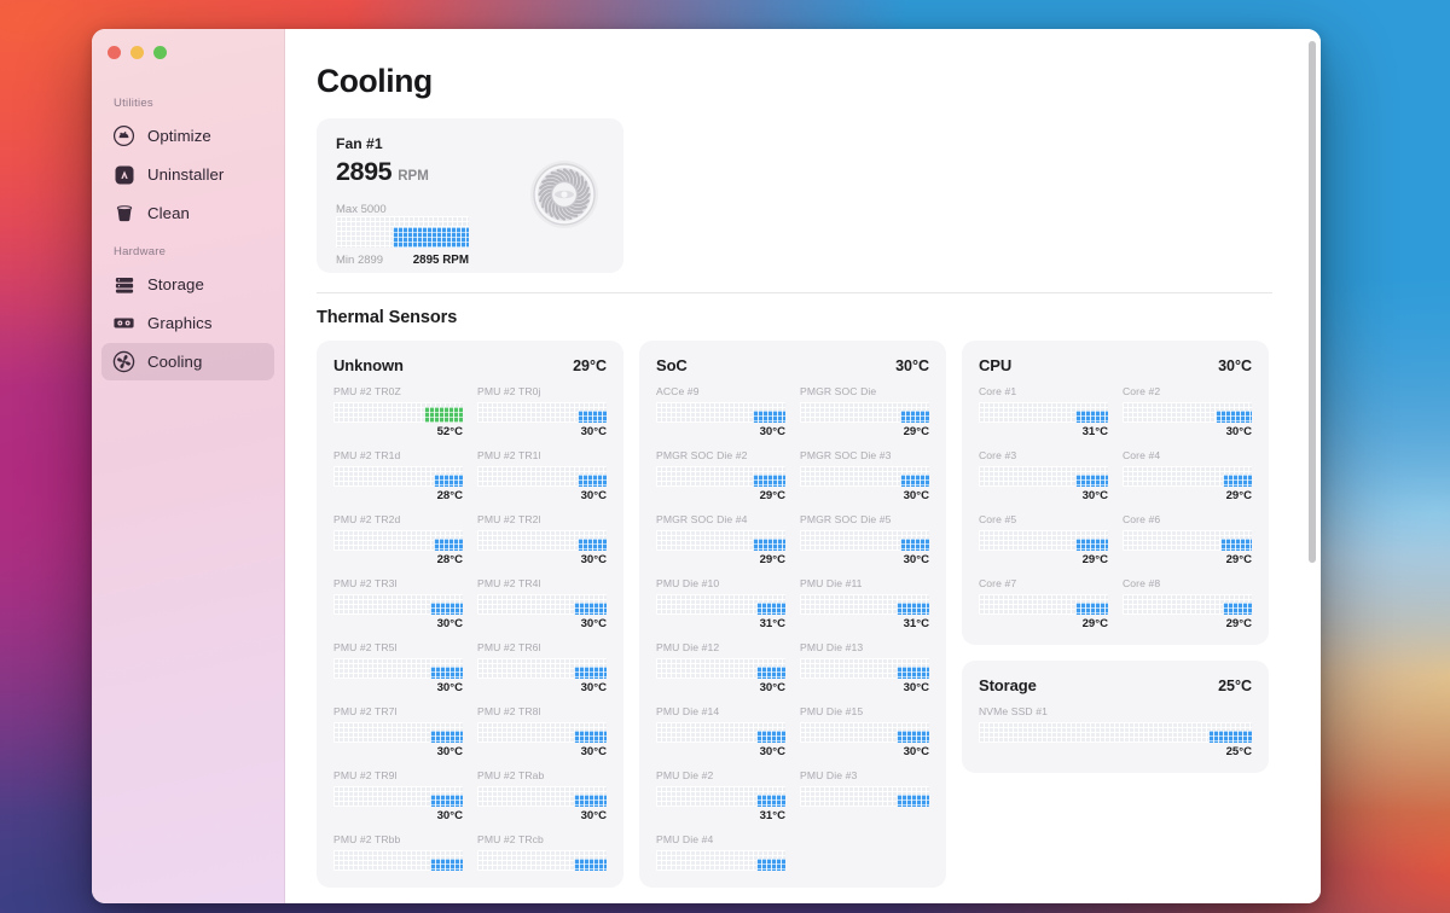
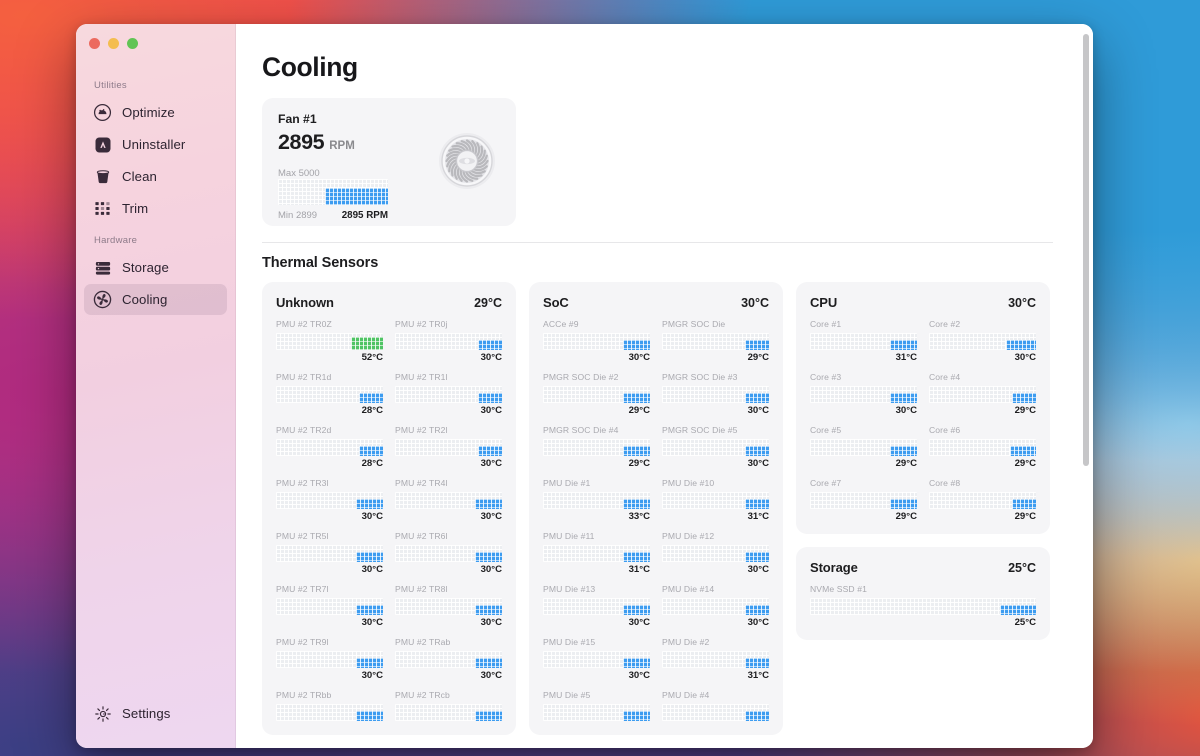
  Utilities
  Optimize
  Uninstaller
  Clean
+ Trim
  Hardware
  Storage
- Graphics
  Cooling
+ Settings
  Cooling
  Fan #1
  2895
  RPM
  Max 5000
  Min 2899
  2895 RPM
  Thermal Sensors
  Unknown
  29°C
  PMU #2 TR0Z
  52°C
  PMU #2 TR0j
  30°C
  PMU #2 TR1d
  28°C
  PMU #2 TR1l
  30°C
  PMU #2 TR2d
  28°C
  PMU #2 TR2l
  30°C
  PMU #2 TR3l
  30°C
  PMU #2 TR4l
  30°C
  PMU #2 TR5l
  30°C
  PMU #2 TR6l
  30°C
  PMU #2 TR7l
  30°C
  PMU #2 TR8l
  30°C
  PMU #2 TR9l
  30°C
  PMU #2 TRab
  30°C
  PMU #2 TRbb
  PMU #2 TRcb
  SoC
  30°C
  ACCe #9
  30°C
  PMGR SOC Die
  29°C
  PMGR SOC Die #2
  29°C
  PMGR SOC Die #3
  30°C
  PMGR SOC Die #4
  29°C
  PMGR SOC Die #5
  30°C
+ PMU Die #1
+ 33°C
  PMU Die #10
  31°C
  PMU Die #11
  31°C
  PMU Die #12
  30°C
  PMU Die #13
  30°C
  PMU Die #14
  30°C
  PMU Die #15
  30°C
  PMU Die #2
  31°C
- PMU Die #3
+ PMU Die #5
  PMU Die #4
  CPU
  30°C
  Core #1
  31°C
  Core #2
  30°C
  Core #3
  30°C
  Core #4
  29°C
  Core #5
  29°C
  Core #6
  29°C
  Core #7
  29°C
  Core #8
  29°C
  Storage
  25°C
  NVMe SSD #1
  25°C
